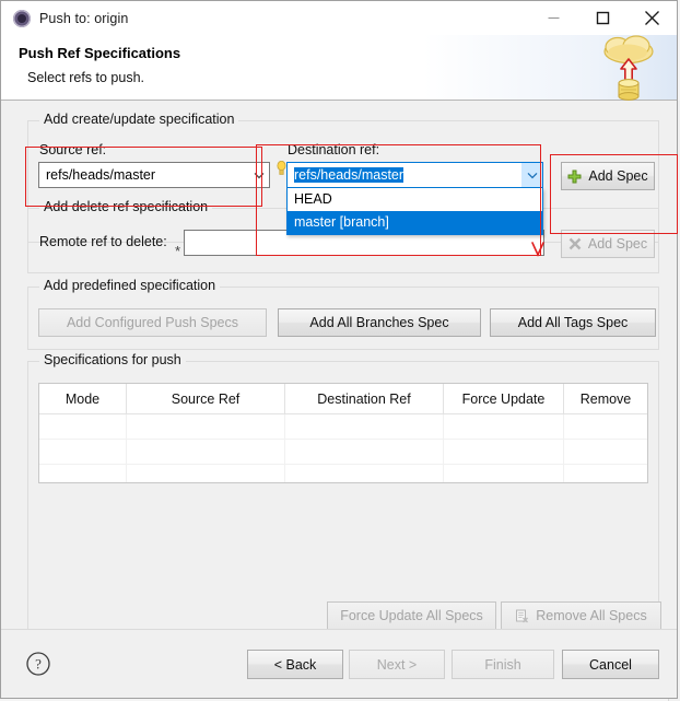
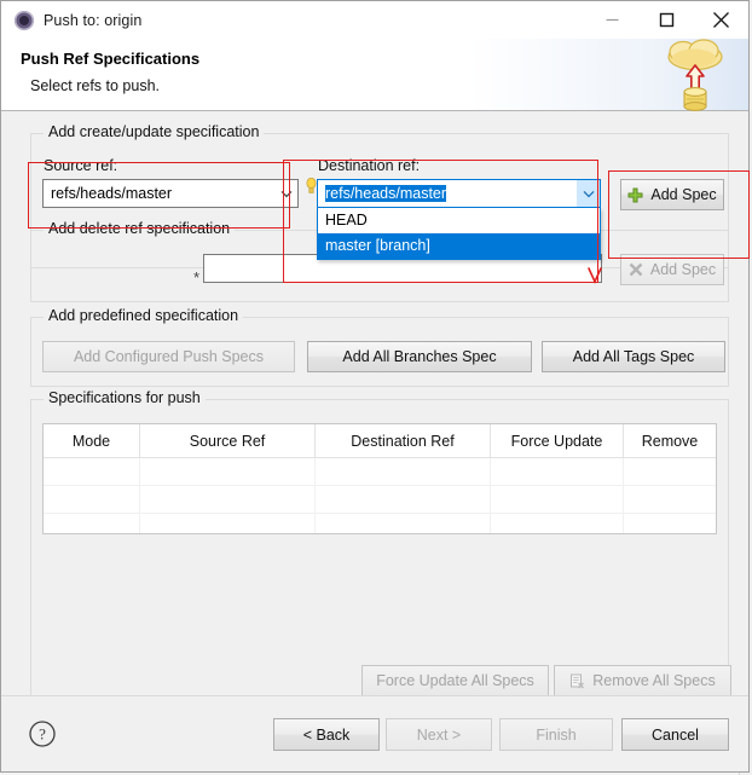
  Push to: origin
  Push Ref Specifications
  Select refs to push.
  Add create/update specification
  Source ref:
  refs/heads/master
  Destination ref:
  refs/heads/master
  HEAD
  master [branch]
  Add Spec
  Add delete ref specification
- Remote ref to delete:
  *
  Add Spec
  Add predefined specification
  Add Configured Push Specs
  Add All Branches Spec
  Add All Tags Spec
  Specifications for push
  Mode
  Source Ref
  Destination Ref
  Force Update
  Remove
  Force Update All Specs
  Remove All Specs
  ?
  < Back
  Next >
  Finish
  Cancel
